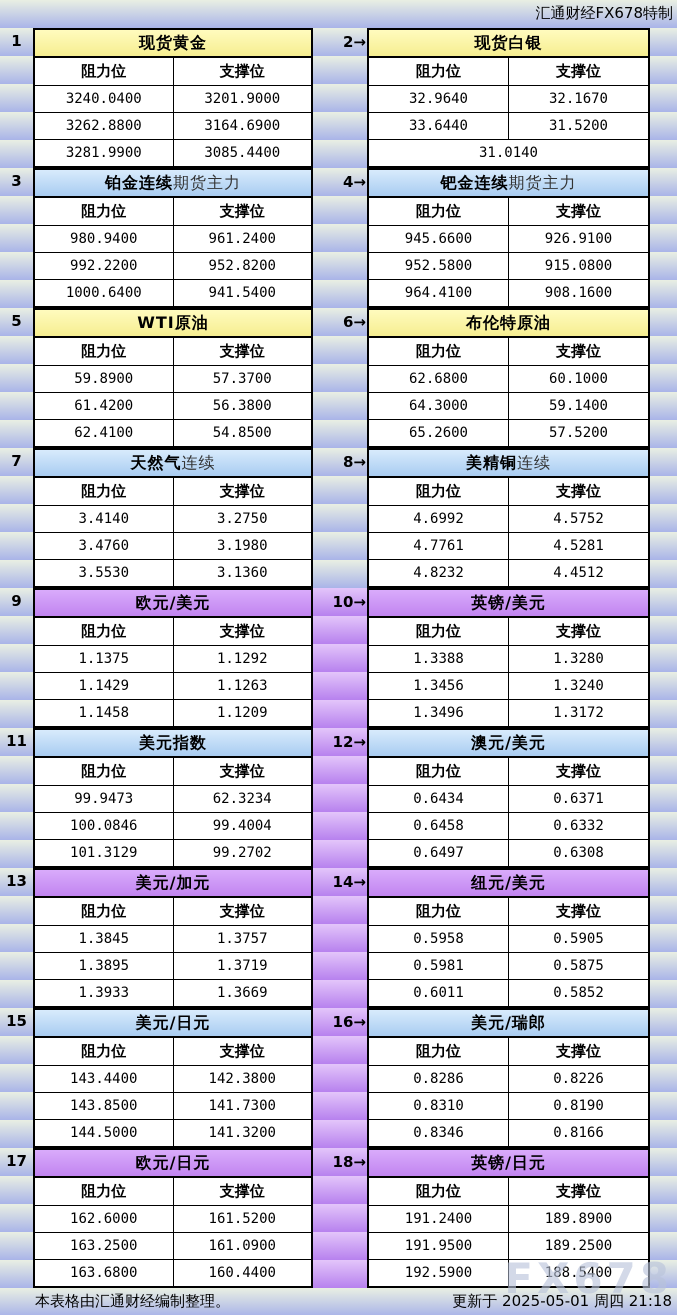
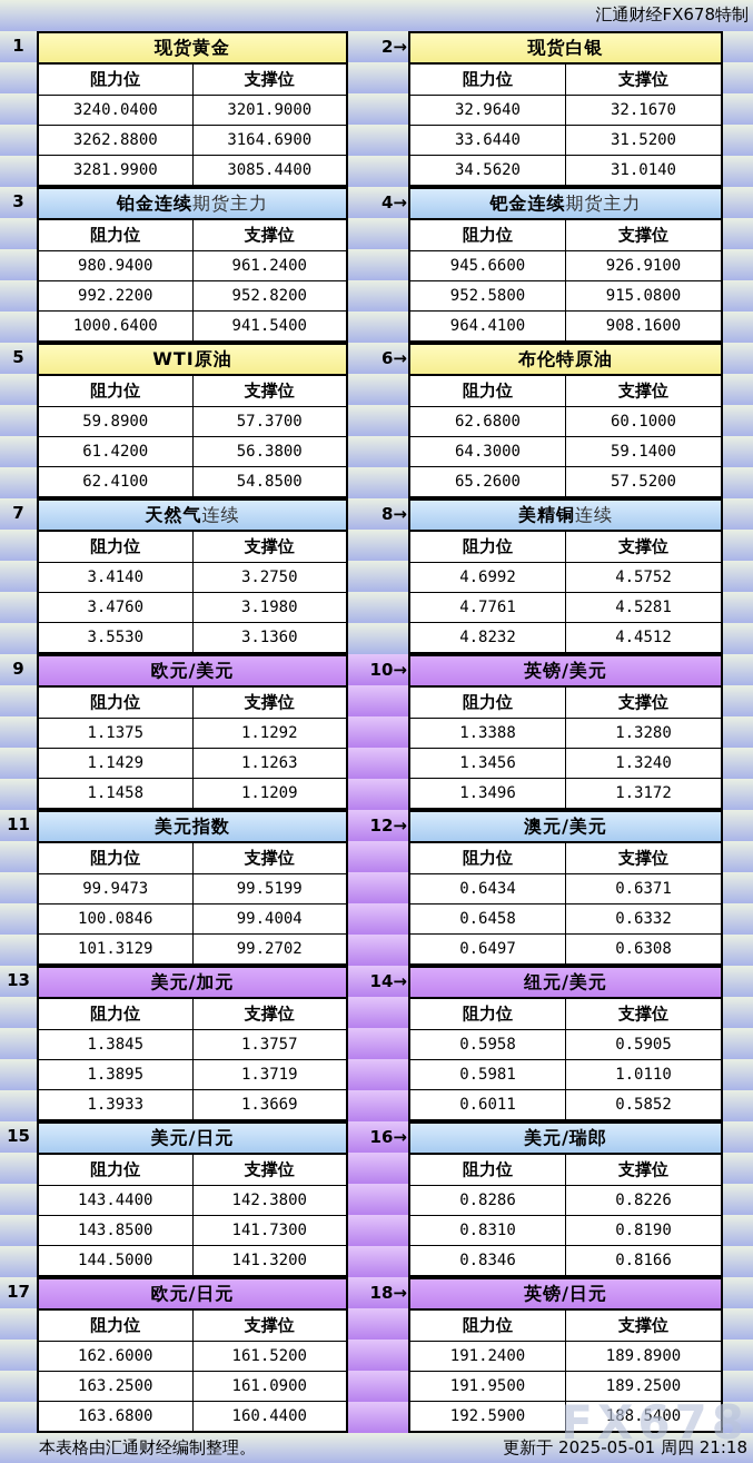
  汇通财经FX678特制
  1
  现货黄金
  阻力位
  支撑位
  3240.0400
  3201.9000
  3262.8800
  3164.6900
  3281.9900
  3085.4400
  2→
  现货白银
  阻力位
  支撑位
  32.9640
  32.1670
  33.6440
  31.5200
+ 34.5620
  31.0140
  3
  铂金连续
  期货主力
  阻力位
  支撑位
  980.9400
  961.2400
  992.2200
  952.8200
  1000.6400
  941.5400
  4→
  钯金连续
  期货主力
  阻力位
  支撑位
  945.6600
  926.9100
  952.5800
  915.0800
  964.4100
  908.1600
  5
  WTI原油
  阻力位
  支撑位
  59.8900
  57.3700
  61.4200
  56.3800
  62.4100
  54.8500
  6→
  布伦特原油
  阻力位
  支撑位
  62.6800
  60.1000
  64.3000
  59.1400
  65.2600
  57.5200
  7
  天然气
  连续
  阻力位
  支撑位
  3.4140
  3.2750
  3.4760
  3.1980
  3.5530
  3.1360
  8→
  美精铜
  连续
  阻力位
  支撑位
  4.6992
  4.5752
  4.7761
  4.5281
  4.8232
  4.4512
  9
  欧元/美元
  阻力位
  支撑位
  1.1375
  1.1292
  1.1429
  1.1263
  1.1458
  1.1209
  10→
  英镑/美元
  阻力位
  支撑位
  1.3388
  1.3280
  1.3456
  1.3240
  1.3496
  1.3172
  11
  美元指数
  阻力位
  支撑位
  99.9473
- 62.3234
+ 99.5199
  100.0846
  99.4004
  101.3129
  99.2702
  12→
  澳元/美元
  阻力位
  支撑位
  0.6434
  0.6371
  0.6458
  0.6332
  0.6497
  0.6308
  13
  美元/加元
  阻力位
  支撑位
  1.3845
  1.3757
  1.3895
  1.3719
  1.3933
  1.3669
  14→
  纽元/美元
  阻力位
  支撑位
  0.5958
  0.5905
  0.5981
- 0.5875
+ 1.0110
  0.6011
  0.5852
  15
  美元/日元
  阻力位
  支撑位
  143.4400
  142.3800
  143.8500
  141.7300
  144.5000
  141.3200
  16→
  美元/瑞郎
  阻力位
  支撑位
  0.8286
  0.8226
  0.8310
  0.8190
  0.8346
  0.8166
  17
  欧元/日元
  阻力位
  支撑位
  162.6000
  161.5200
  163.2500
  161.0900
  163.6800
  160.4400
  18→
  英镑/日元
  阻力位
  支撑位
  191.2400
  189.8900
  191.9500
  189.2500
  192.5900
  188.5400
  本表格由汇通财经编制整理。
  更新于 2025-05-01 周四 21:18
  FX678
